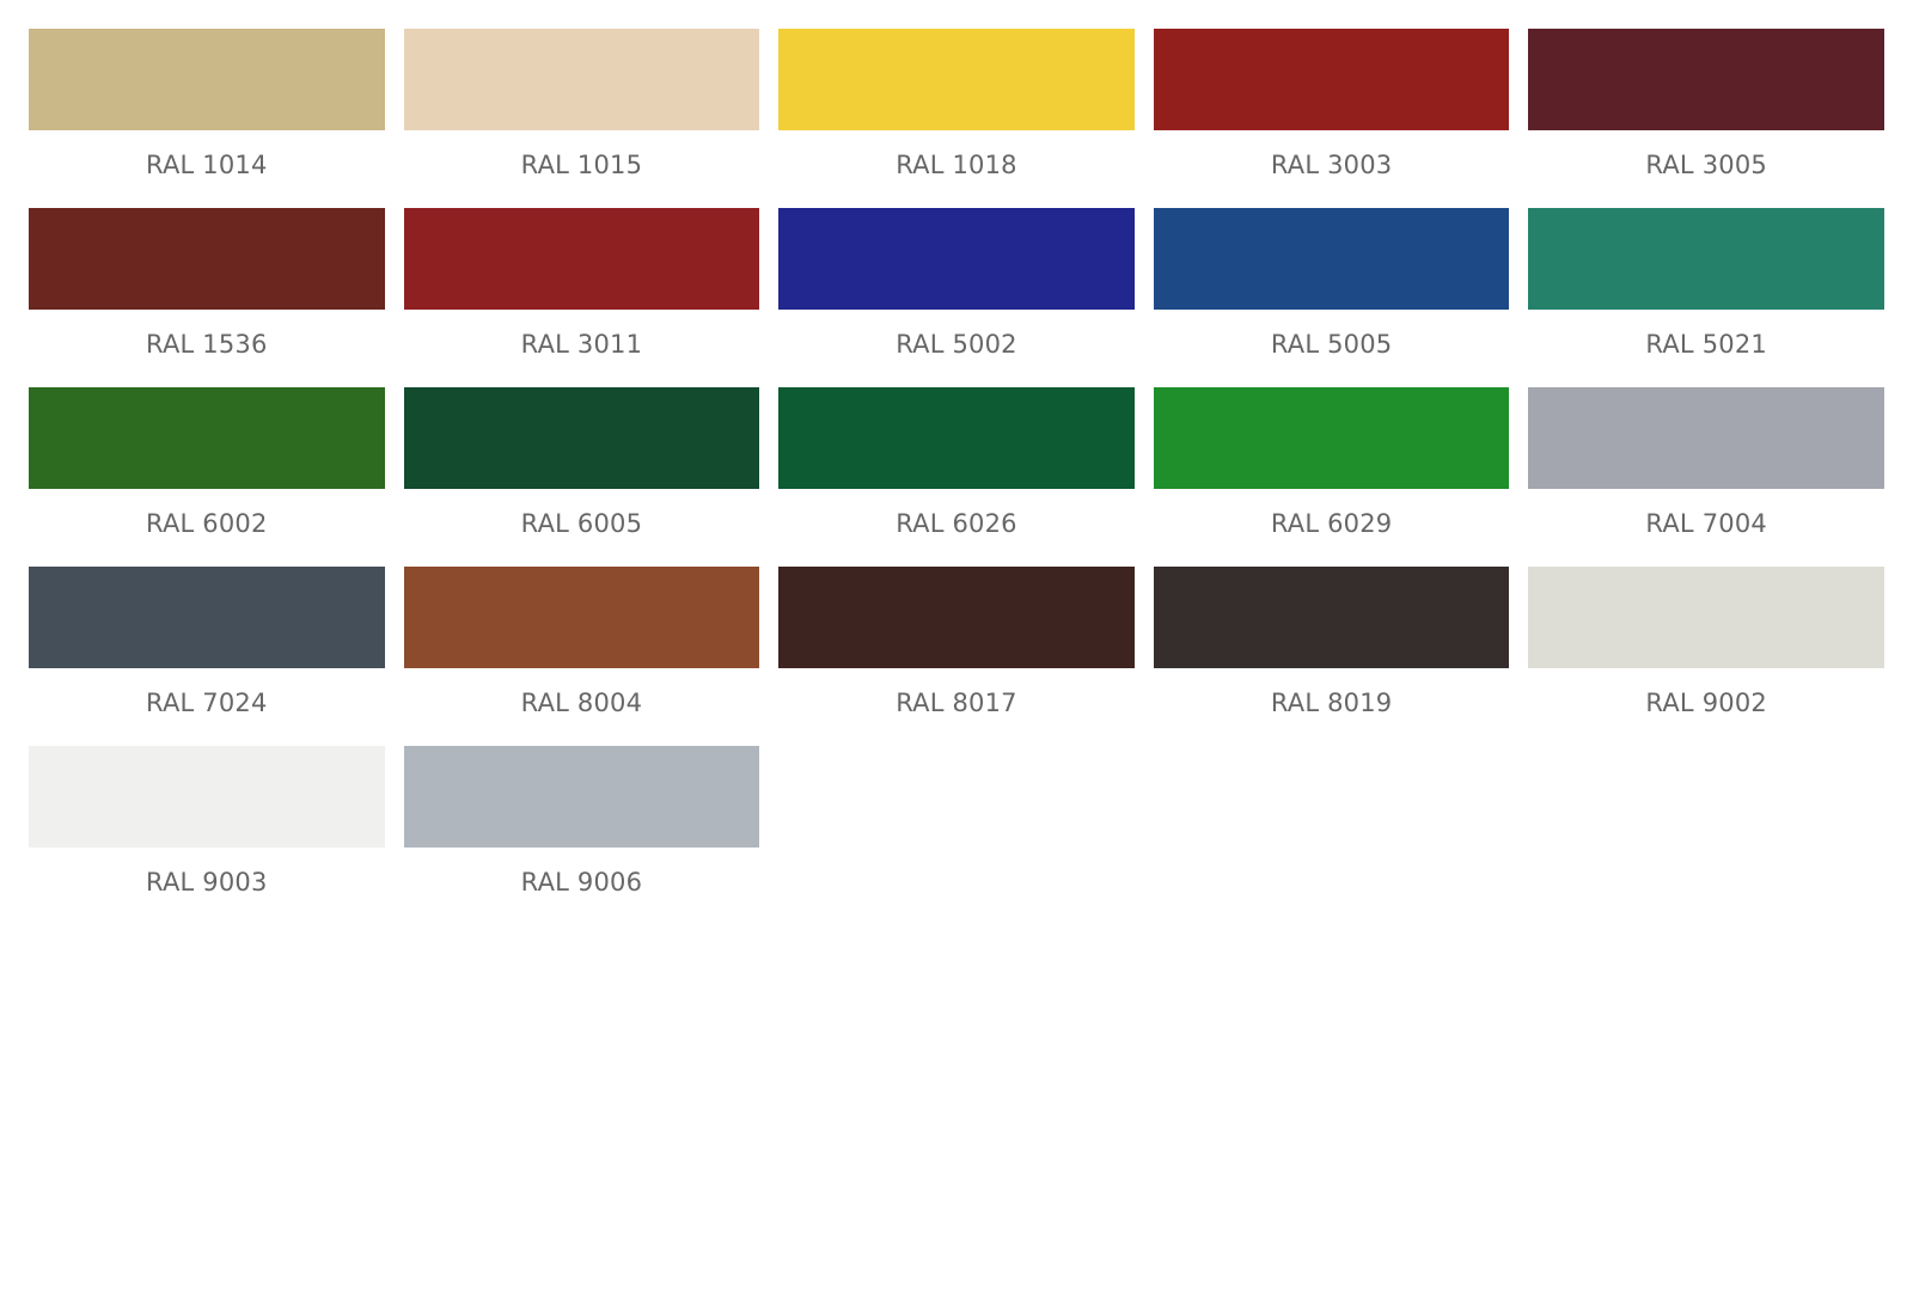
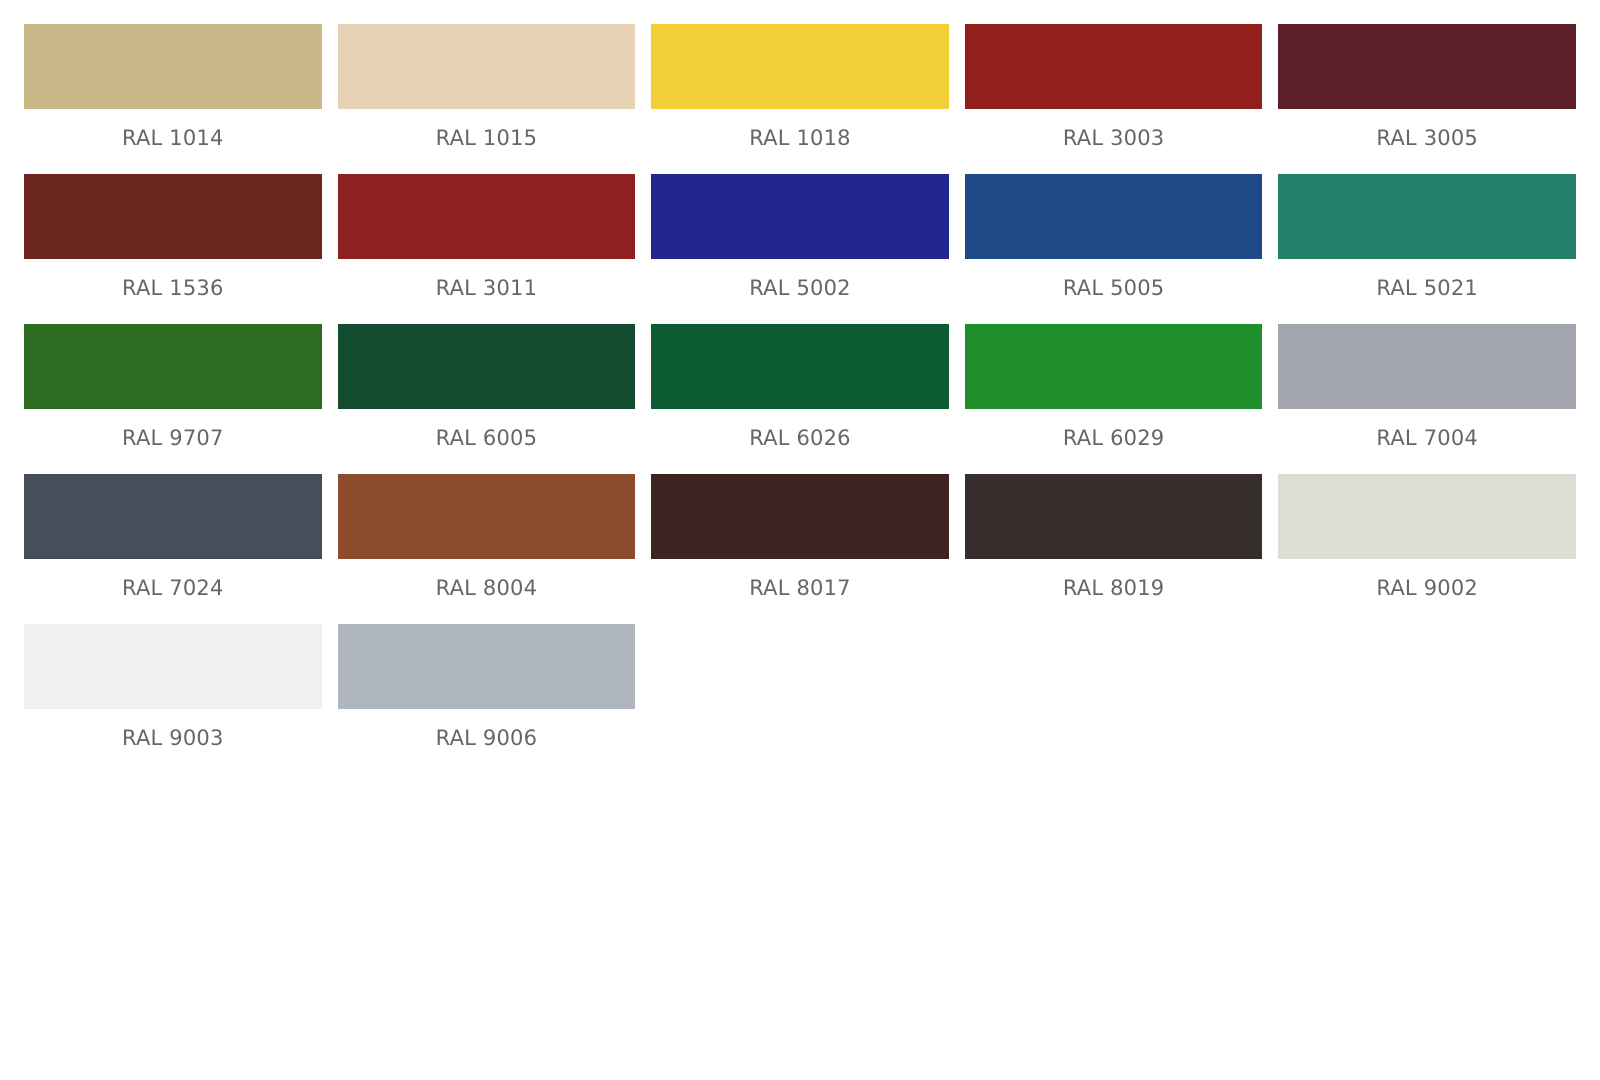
  RAL 1014
  RAL 1015
  RAL 1018
  RAL 3003
  RAL 3005
  RAL 1536
  RAL 3011
  RAL 5002
  RAL 5005
  RAL 5021
- RAL 6002
+ RAL 9707
  RAL 6005
  RAL 6026
  RAL 6029
  RAL 7004
  RAL 7024
  RAL 8004
  RAL 8017
  RAL 8019
  RAL 9002
  RAL 9003
  RAL 9006
